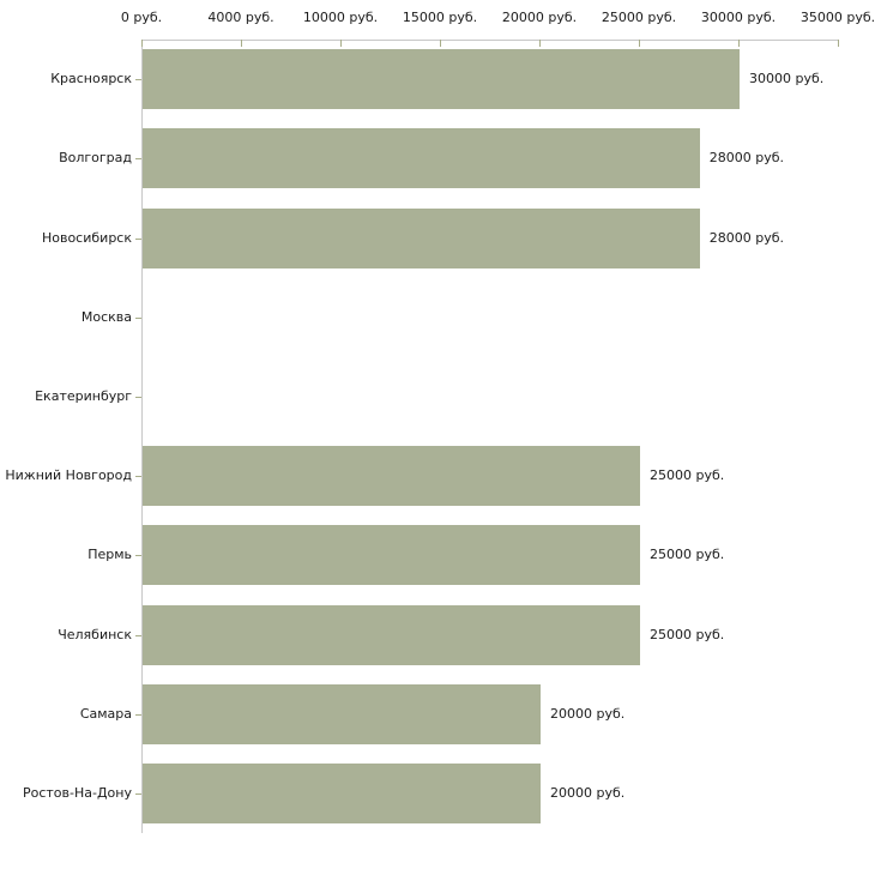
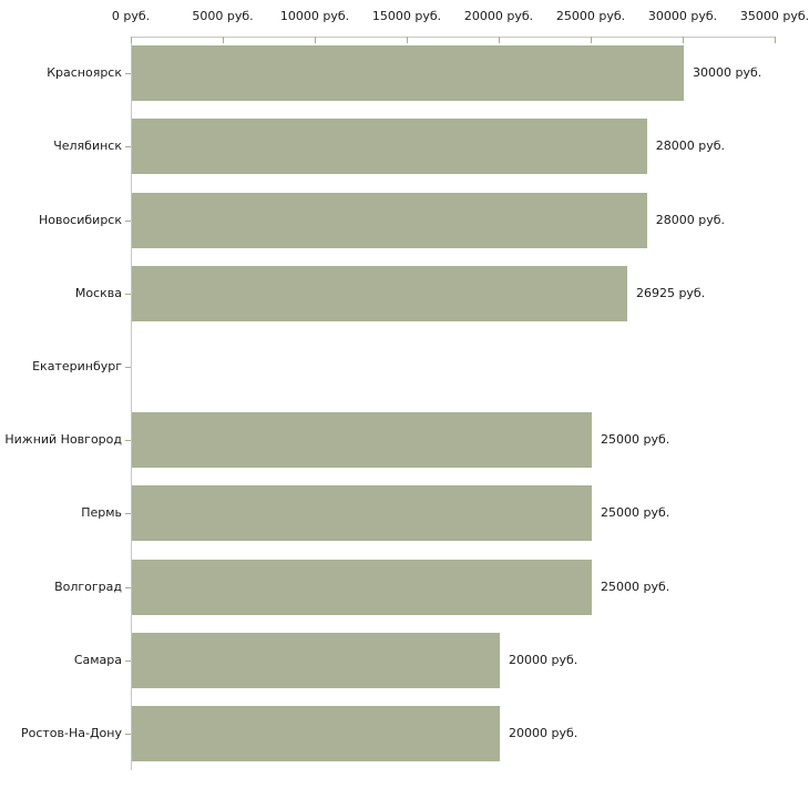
  30000 руб.
  28000 руб.
  28000 руб.
+ 26925 руб.
  25000 руб.
  25000 руб.
  25000 руб.
  20000 руб.
  20000 руб.
  Красноярск
- Волгоград
+ Челябинск
  Новосибирск
  Москва
  Екатеринбург
  Нижний Новгород
  Пермь
- Челябинск
+ Волгоград
  Самара
  Ростов-На-Дону
  0 руб.
- 4000 руб.
+ 5000 руб.
  10000 руб.
  15000 руб.
  20000 руб.
  25000 руб.
  30000 руб.
  35000 руб.
